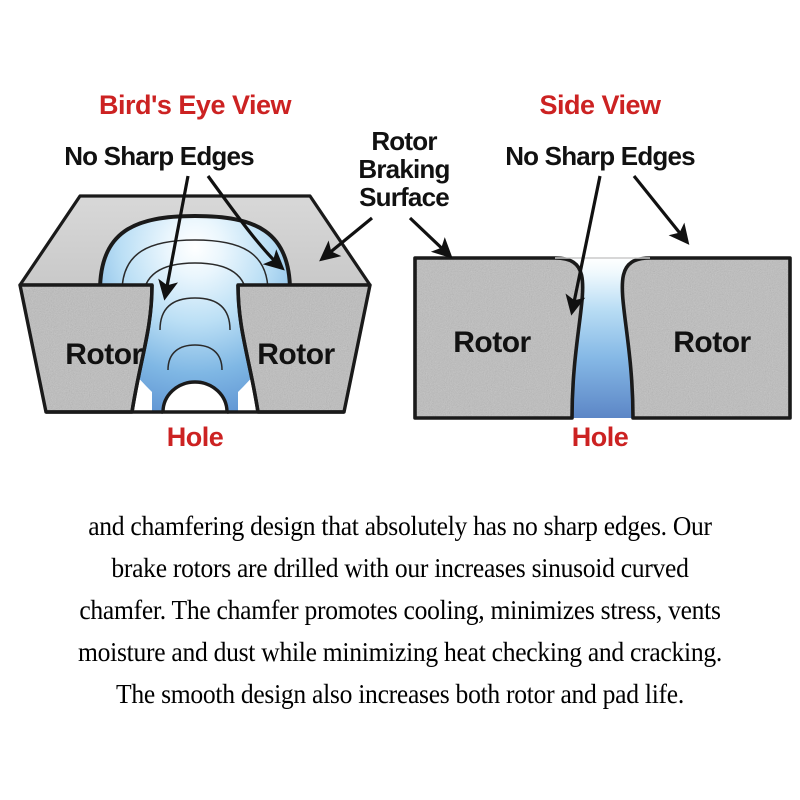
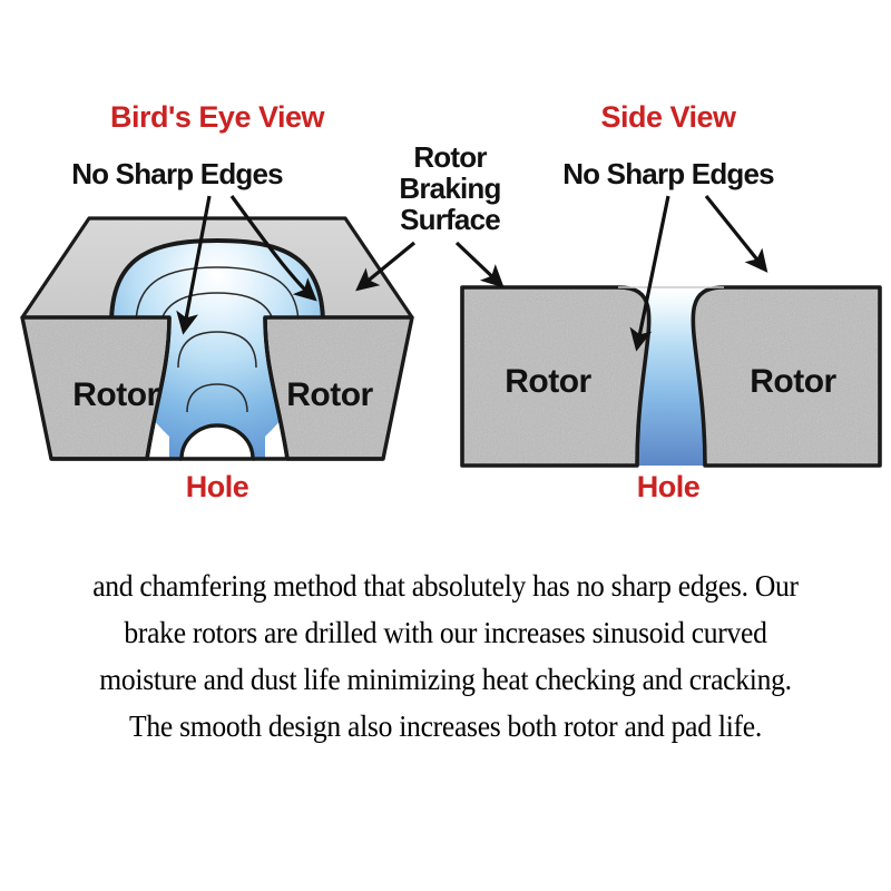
  Bird's Eye View
  No Sharp Edges
  Rotor
  Braking
  Surface
  Rotor
  Rotor
  Hole
  Side View
  No Sharp Edges
  Rotor
  Rotor
  Hole
- and chamfering design that absolutely has no sharp edges. Our
+ and chamfering method that absolutely has no sharp edges. Our
  brake rotors are drilled with our increases sinusoid curved
- chamfer. The chamfer promotes cooling, minimizes stress, vents
- moisture and dust while minimizing heat checking and cracking.
+ moisture and dust life minimizing heat checking and cracking.
  The smooth design also increases both rotor and pad life.
